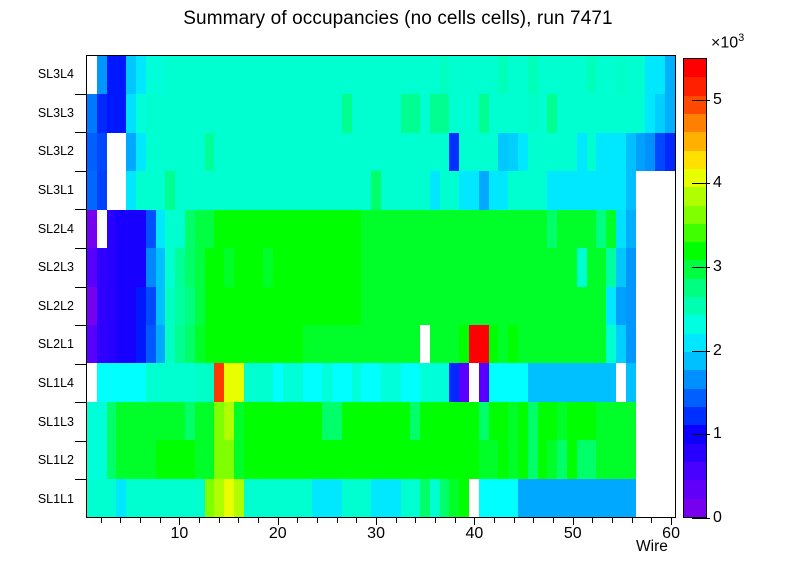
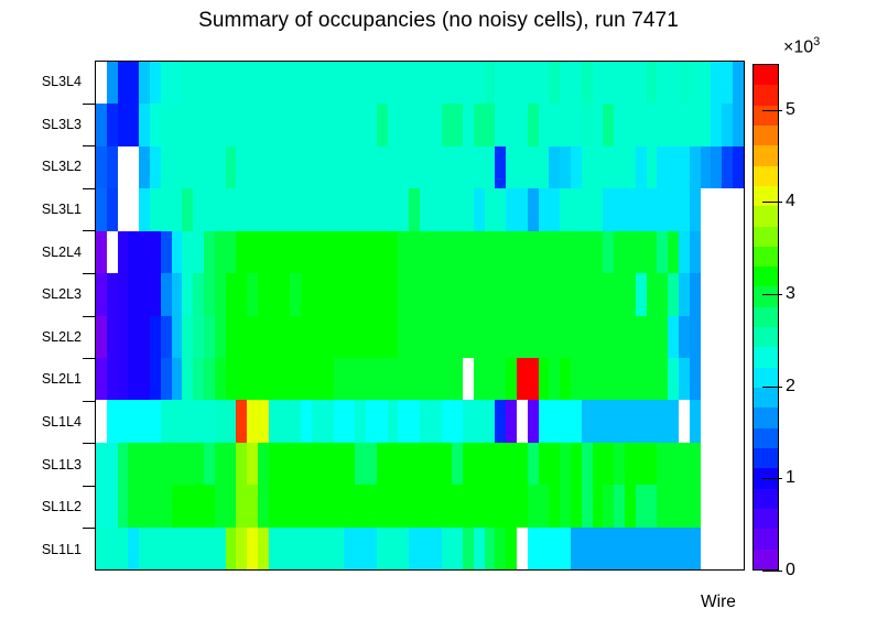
- Summary of occupancies (no cells cells), run 7471
+ Summary of occupancies (no noisy cells), run 7471
  SL3L4
  SL3L3
  SL3L2
  SL3L1
  SL2L4
  SL2L3
  SL2L2
  SL2L1
  SL1L4
  SL1L3
  SL1L2
  SL1L1
- 10
- 20
- 30
- 40
- 50
- 60
  Wire
  ×103
  0
  1
  2
  3
  4
  5
